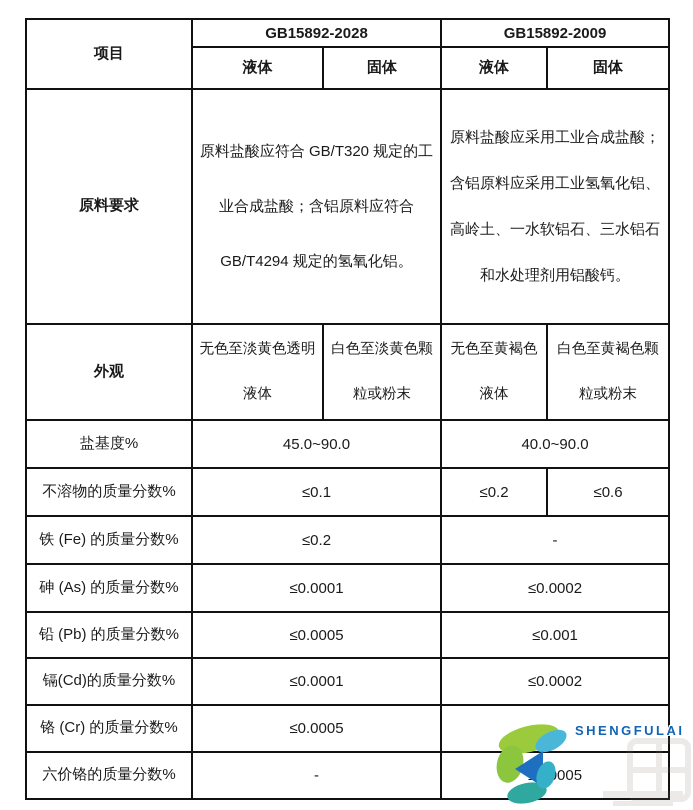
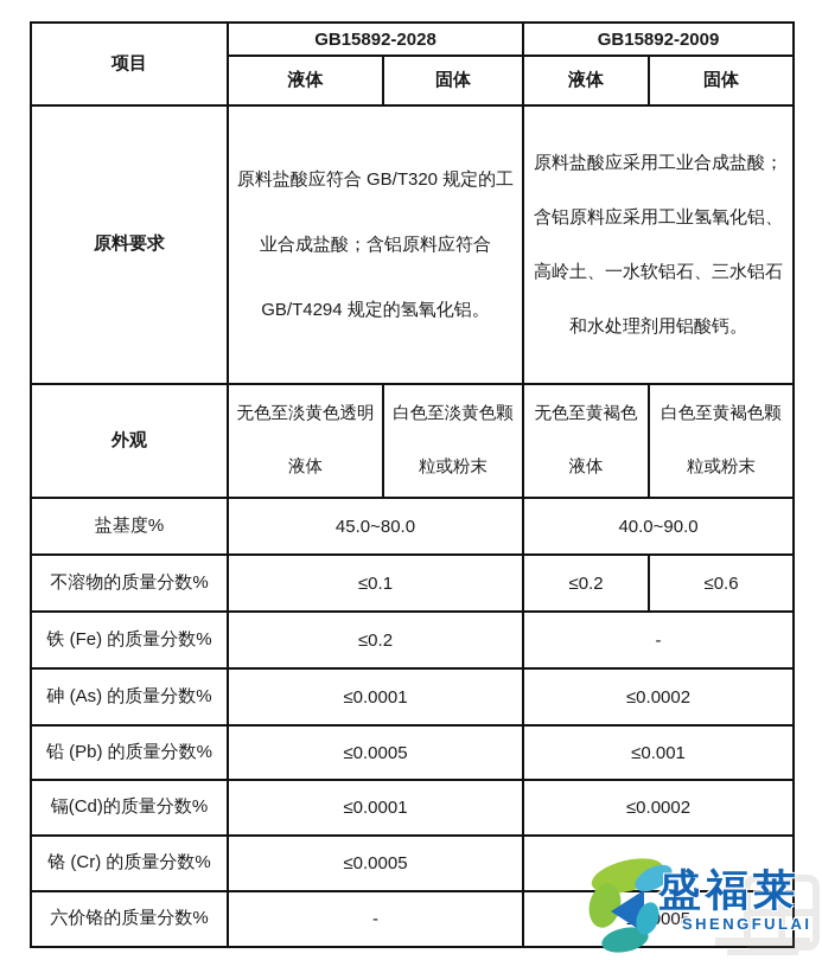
  项目	GB15892-2028	GB15892-2009
  液体	固体	液体	固体
  原料要求	原料盐酸应符合 GB/T320 规定的工业合成盐酸；含铝原料应符合 GB/T4294 规定的氢氧化铝。	原料盐酸应采用工业合成盐酸；含铝原料应采用工业氢氧化铝、高岭土、一水软铝石、三水铝石和水处理剂用铝酸钙。
  外观	无色至淡黄色透明液体	白色至淡黄色颗粒或粉末	无色至黄褐色液体	白色至黄褐色颗粒或粉末
- 盐基度%	45.0~90.0	40.0~90.0
+ 盐基度%	45.0~80.0	40.0~90.0
  不溶物的质量分数%	≤0.1	≤0.2	≤0.6
  铁 (Fe) 的质量分数%	≤0.2	-
  砷 (As) 的质量分数%	≤0.0001	≤0.0002
  铅 (Pb) 的质量分数%	≤0.0005	≤0.001
  镉(Cd)的质量分数%	≤0.0001	≤0.0002
  铬 (Cr) 的质量分数%	≤0.0005
  六价铬的质量分数%	-	005
+ 盛福莱
  SHENGFULAI
